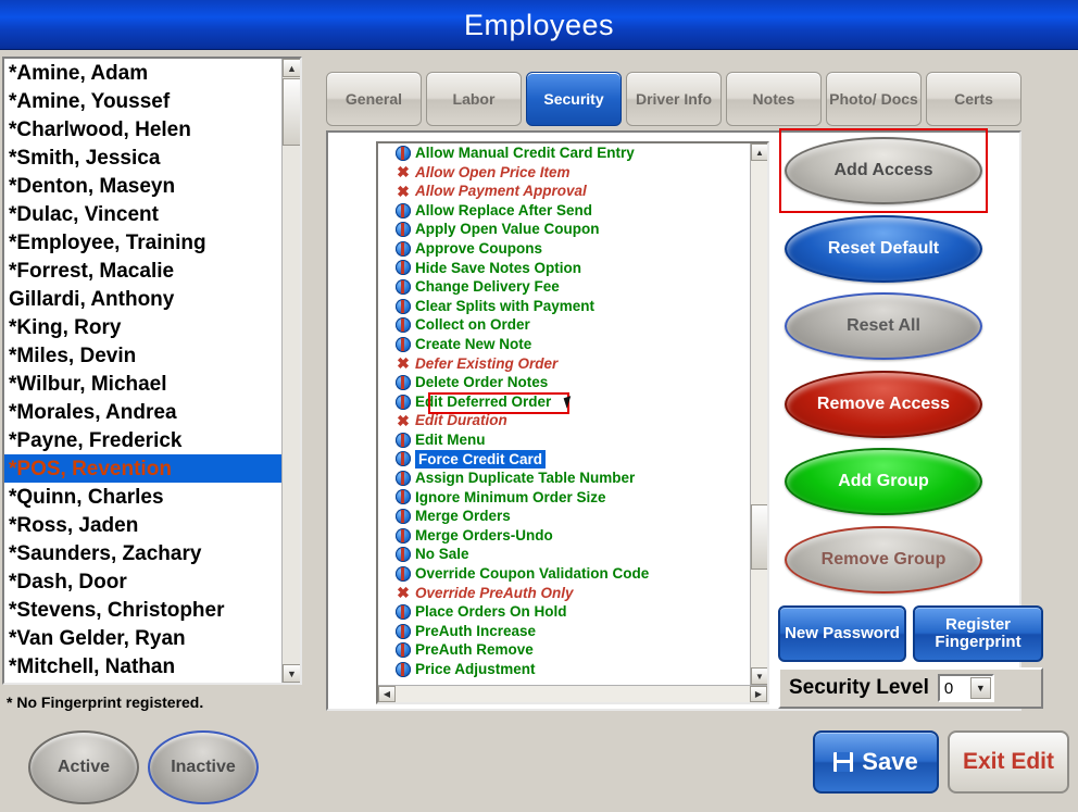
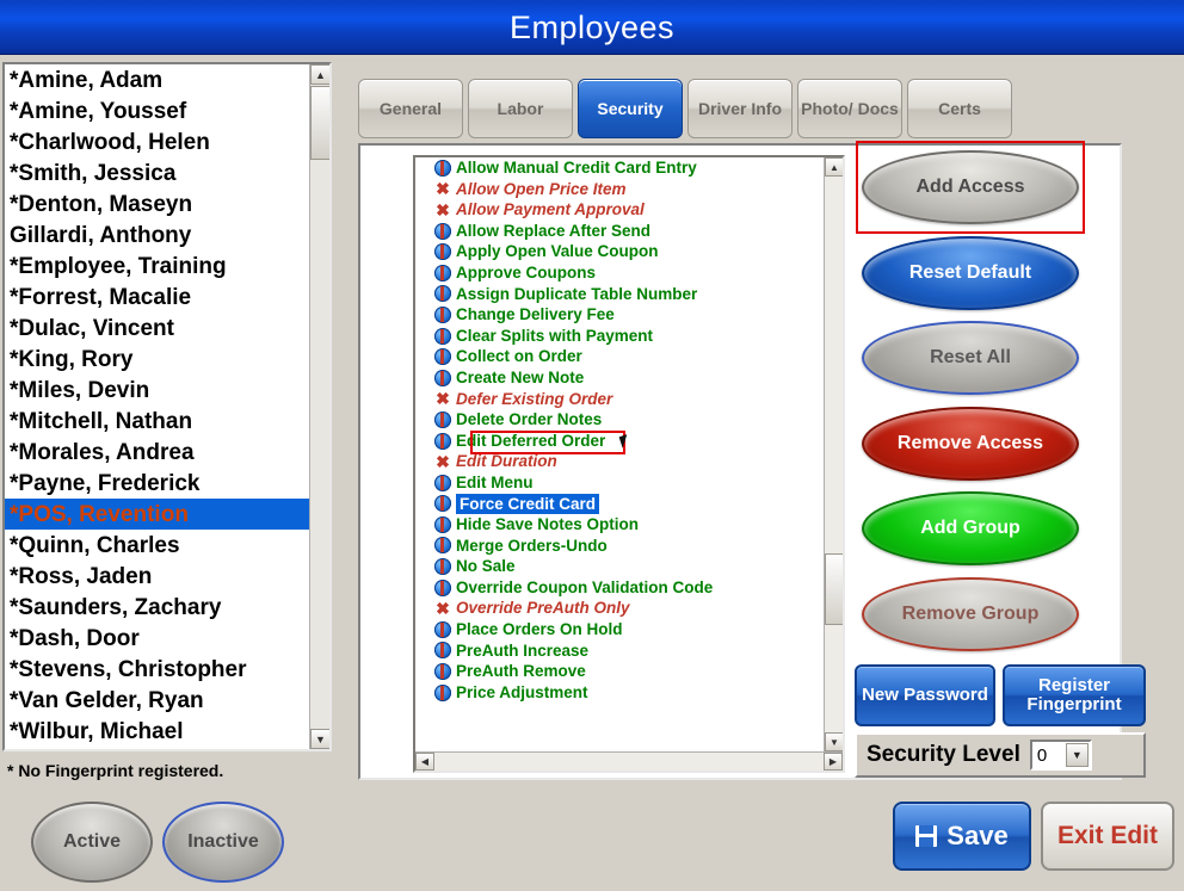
  Employees
  *Amine, Adam
  *Amine, Youssef
  *Charlwood, Helen
  *Smith, Jessica
  *Denton, Maseyn
- *Dulac, Vincent
+ Gillardi, Anthony
  *Employee, Training
  *Forrest, Macalie
- Gillardi, Anthony
+ *Dulac, Vincent
  *King, Rory
  *Miles, Devin
- *Wilbur, Michael
+ *Mitchell, Nathan
  *Morales, Andrea
  *Payne, Frederick
  *POS, Revention
  *Quinn, Charles
  *Ross, Jaden
  *Saunders, Zachary
  *Dash, Door
  *Stevens, Christopher
  *Van Gelder, Ryan
- *Mitchell, Nathan
+ *Wilbur, Michael
  ▲
  ▼
  * No Fingerprint registered.
  Active
  Inactive
  General
  Labor
  Security
  Driver Info
- Notes
  Photo/ Docs
  Certs
  Allow Manual Credit Card Entry
  ✖
  Allow Open Price Item
  ✖
  Allow Payment Approval
  Allow Replace After Send
  Apply Open Value Coupon
  Approve Coupons
- Hide Save Notes Option
+ Assign Duplicate Table Number
  Change Delivery Fee
  Clear Splits with Payment
  Collect on Order
  Create New Note
  ✖
  Defer Existing Order
  Delete Order Notes
  Edit Deferred Order
  ✖
  Edit Duration
  Edit Menu
  Force Credit Card
- Assign Duplicate Table Number
+ Hide Save Notes Option
- Ignore Minimum Order Size
- Merge Orders
  Merge Orders-Undo
  No Sale
  Override Coupon Validation Code
  ✖
  Override PreAuth Only
  Place Orders On Hold
  PreAuth Increase
  PreAuth Remove
  Price Adjustment
  ▲
  ▼
  ◀
  ▶
  Add Access
  Reset Default
  Reset All
  Remove Access
  Add Group
  Remove Group
  New Password
  Register Fingerprint
  Security Level
  0
  ▼
  Save
  Exit Edit
